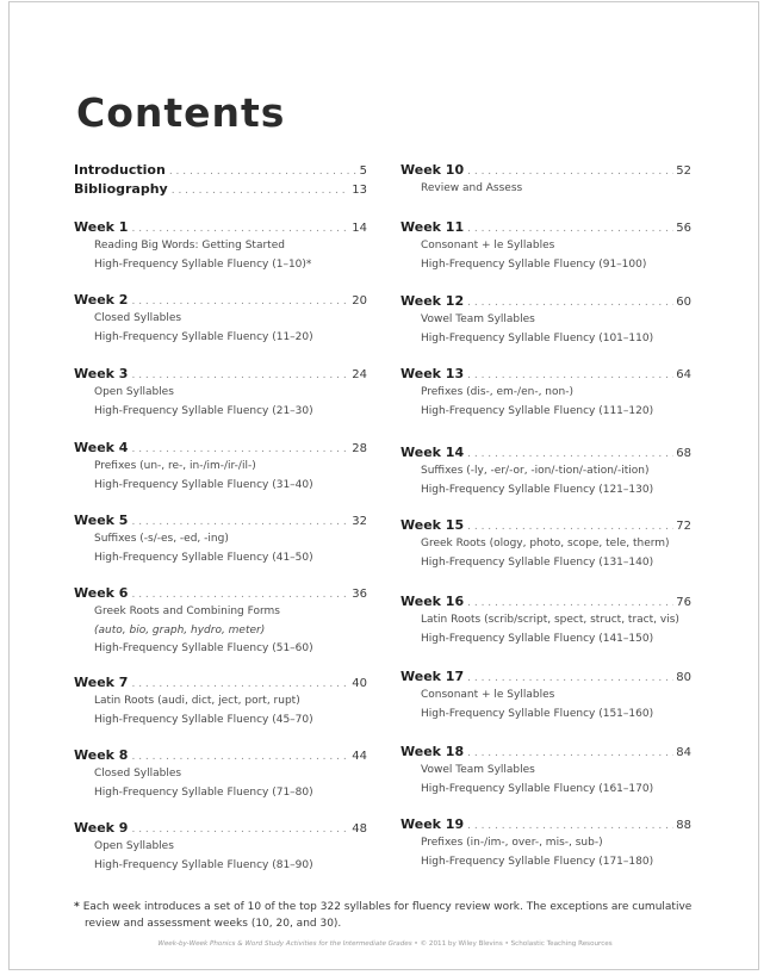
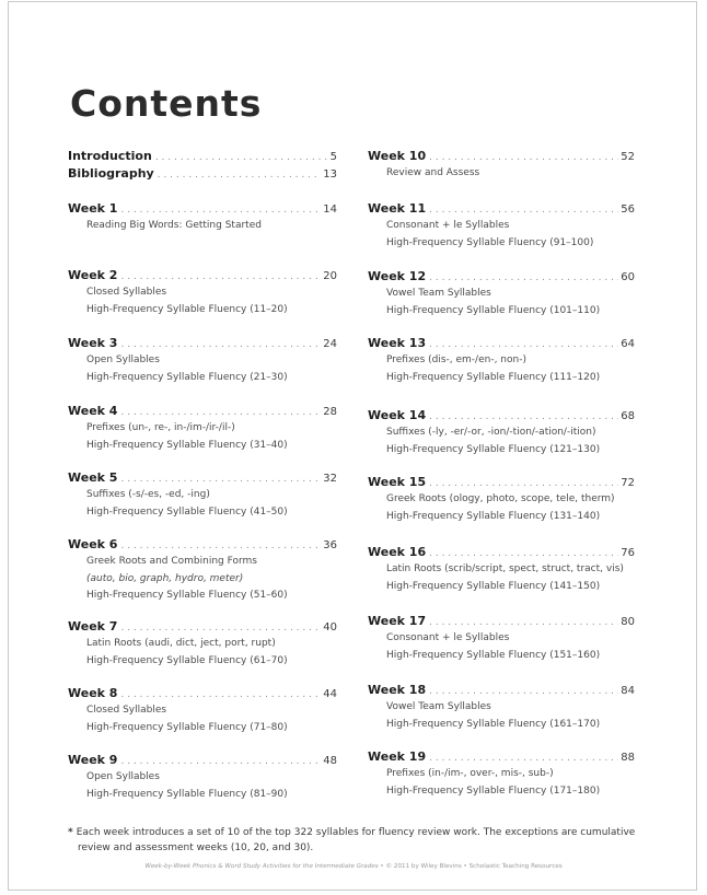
  Contents
  Introduction
  5
  Bibliography
  13
  Week 1
  14
  Reading Big Words: Getting Started
- High-Frequency Syllable Fluency (1–10)*
  Week 2
  20
  Closed Syllables
  High-Frequency Syllable Fluency (11–20)
  Week 3
  24
  Open Syllables
  High-Frequency Syllable Fluency (21–30)
  Week 4
  28
  Prefixes (un-, re-, in-/im-/ir-/il-)
  High-Frequency Syllable Fluency (31–40)
  Week 5
  32
  Suffixes (-s/-es, -ed, -ing)
  High-Frequency Syllable Fluency (41–50)
  Week 6
  36
  Greek Roots and Combining Forms
  (auto, bio, graph, hydro, meter)
  High-Frequency Syllable Fluency (51–60)
  Week 7
  40
  Latin Roots (audi, dict, ject, port, rupt)
- High-Frequency Syllable Fluency (45–70)
+ High-Frequency Syllable Fluency (61–70)
  Week 8
  44
  Closed Syllables
  High-Frequency Syllable Fluency (71–80)
  Week 9
  48
  Open Syllables
  High-Frequency Syllable Fluency (81–90)
  Week 10
  52
  Review and Assess
  Week 11
  56
  Consonant + le Syllables
  High-Frequency Syllable Fluency (91–100)
  Week 12
  60
  Vowel Team Syllables
  High-Frequency Syllable Fluency (101–110)
  Week 13
  64
  Prefixes (dis-, em-/en-, non-)
  High-Frequency Syllable Fluency (111–120)
  Week 14
  68
  Suffixes (-ly, -er/-or, -ion/-tion/-ation/-ition)
  High-Frequency Syllable Fluency (121–130)
  Week 15
  72
  Greek Roots (ology, photo, scope, tele, therm)
  High-Frequency Syllable Fluency (131–140)
  Week 16
  76
  Latin Roots (scrib/script, spect, struct, tract, vis)
  High-Frequency Syllable Fluency (141–150)
  Week 17
  80
  Consonant + le Syllables
  High-Frequency Syllable Fluency (151–160)
  Week 18
  84
  Vowel Team Syllables
  High-Frequency Syllable Fluency (161–170)
  Week 19
  88
  Prefixes (in-/im-, over-, mis-, sub-)
  High-Frequency Syllable Fluency (171–180)
  * Each week introduces a set of 10 of the top 322 syllables for fluency review work. The exceptions are cumulative
  review and assessment weeks (10, 20, and 30).
